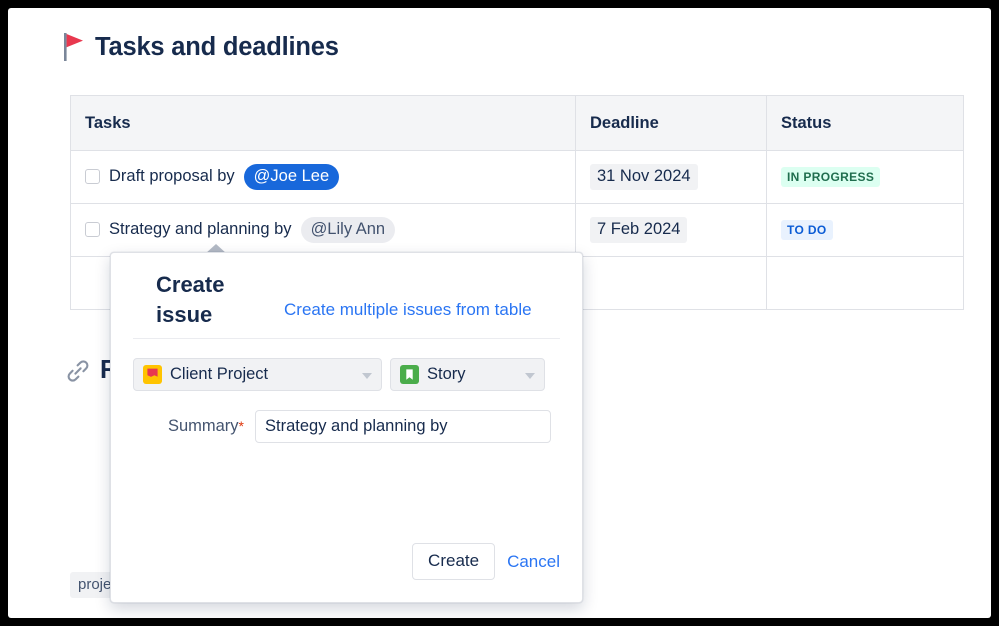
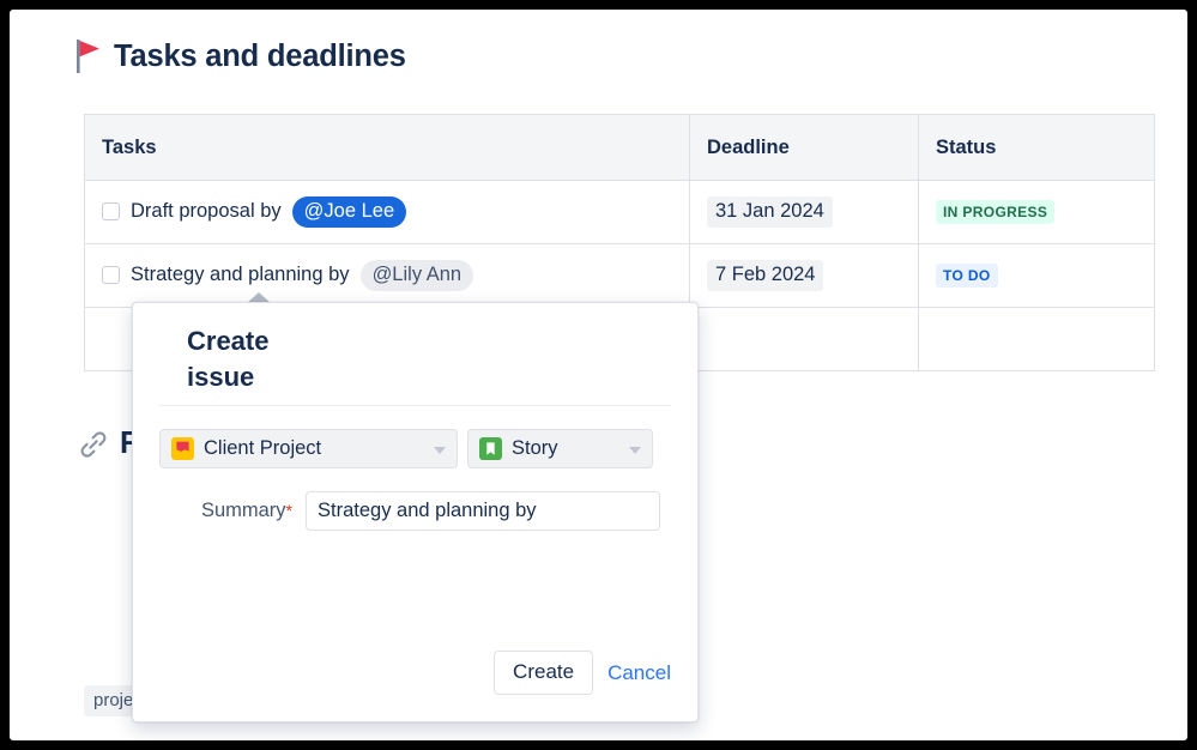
  Tasks and deadlines
  Tasks	Deadline	Status
- Draft proposal by @Joe Lee	31 Nov 2024	IN PROGRESS
+ Draft proposal by @Joe Lee	31 Jan 2024	IN PROGRESS
  Strategy and planning by @Lily Ann	7 Feb 2024	TO DO
  proje
  Create issue
- Create multiple issues from table
  Client Project
  Story
  Summary*
  Strategy and planning by
  Create
  Cancel
